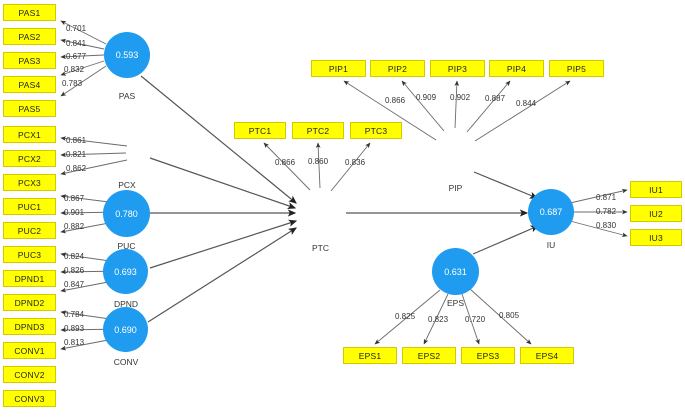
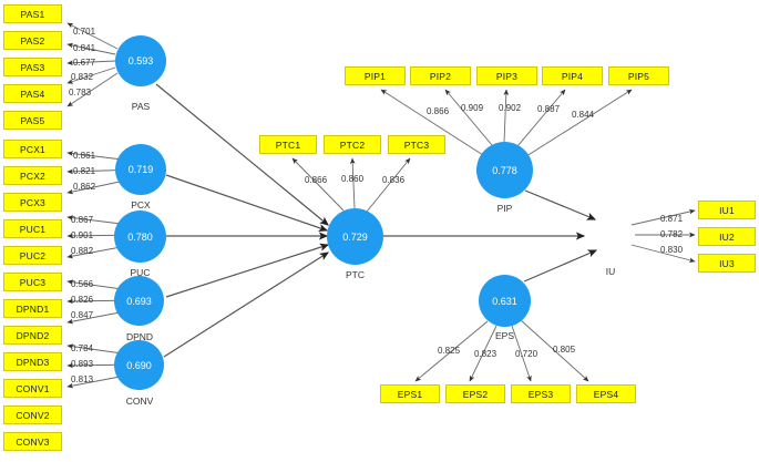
  PAS1
  PAS2
  PAS3
  PAS4
  PAS5
  PCX1
  PCX2
  PCX3
  PUC1
  PUC2
  PUC3
  DPND1
  DPND2
  DPND3
  CONV1
  CONV2
  CONV3
  PTC1
  PTC2
  PTC3
  PIP1
  PIP2
  PIP3
  PIP4
  PIP5
  IU1
  IU2
  IU3
  EPS1
  EPS2
  EPS3
  EPS4
  0.593
  PAS
+ 0.719
  PCX
  0.780
  PUC
  0.693
  DPND
  0.690
  CONV
+ 0.729
  PTC
+ 0.778
  PIP
- 0.687
  IU
  0.631
  EPS
  0.701
  0.841
  0.677
  0.832
  0.783
  0.861
  0.821
  0.862
  0.867
  0.901
  0.882
- 0.824
+ 0.566
  0.826
  0.847
  0.784
  0.893
  0.813
  0.866
  0.860
  0.836
  0.866
  0.909
  0.902
  0.887
  0.844
  0.871
  0.782
  0.830
  0.825
  0.823
  0.720
  0.805
